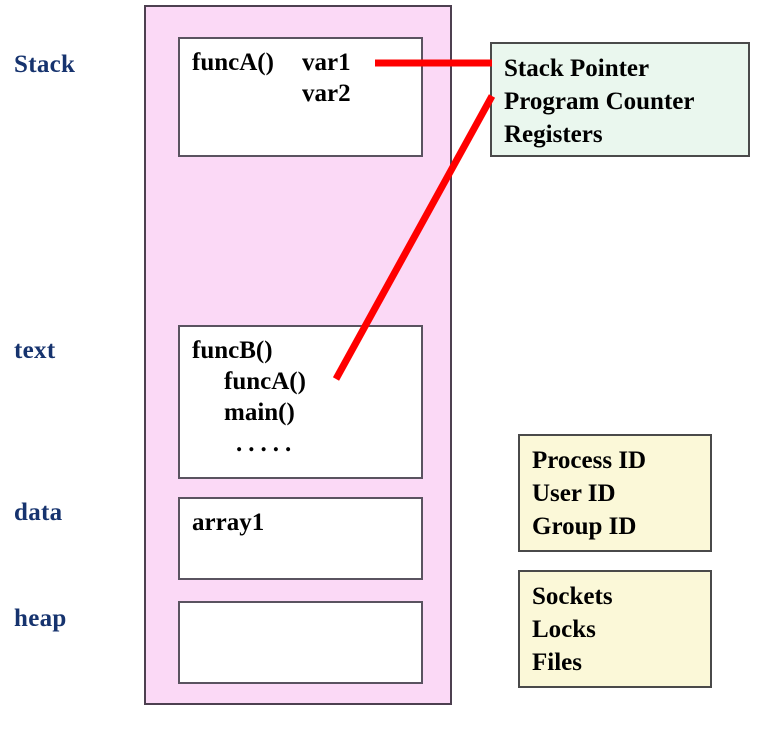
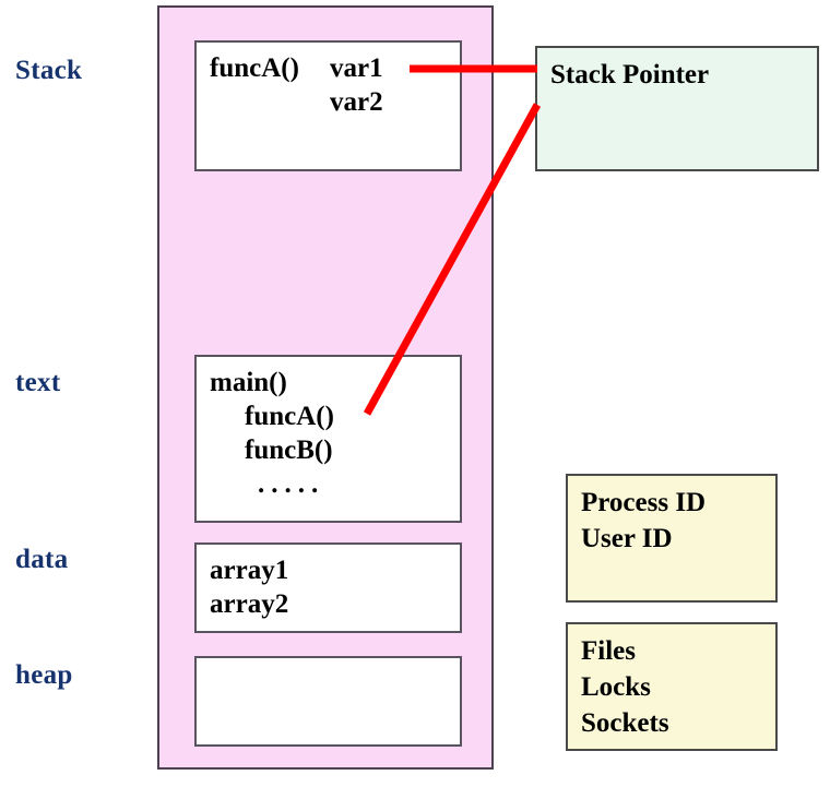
  Stack
  text
  data
  heap
  funcA()
  var1
  var2
- funcB()
+ main()
  funcA()
- main()
+ funcB()
  .....
  array1
+ array2
  Stack Pointer
- Program Counter
- Registers
  Process ID
  User ID
- Group ID
- Sockets
+ Files
  Locks
- Files
+ Sockets
